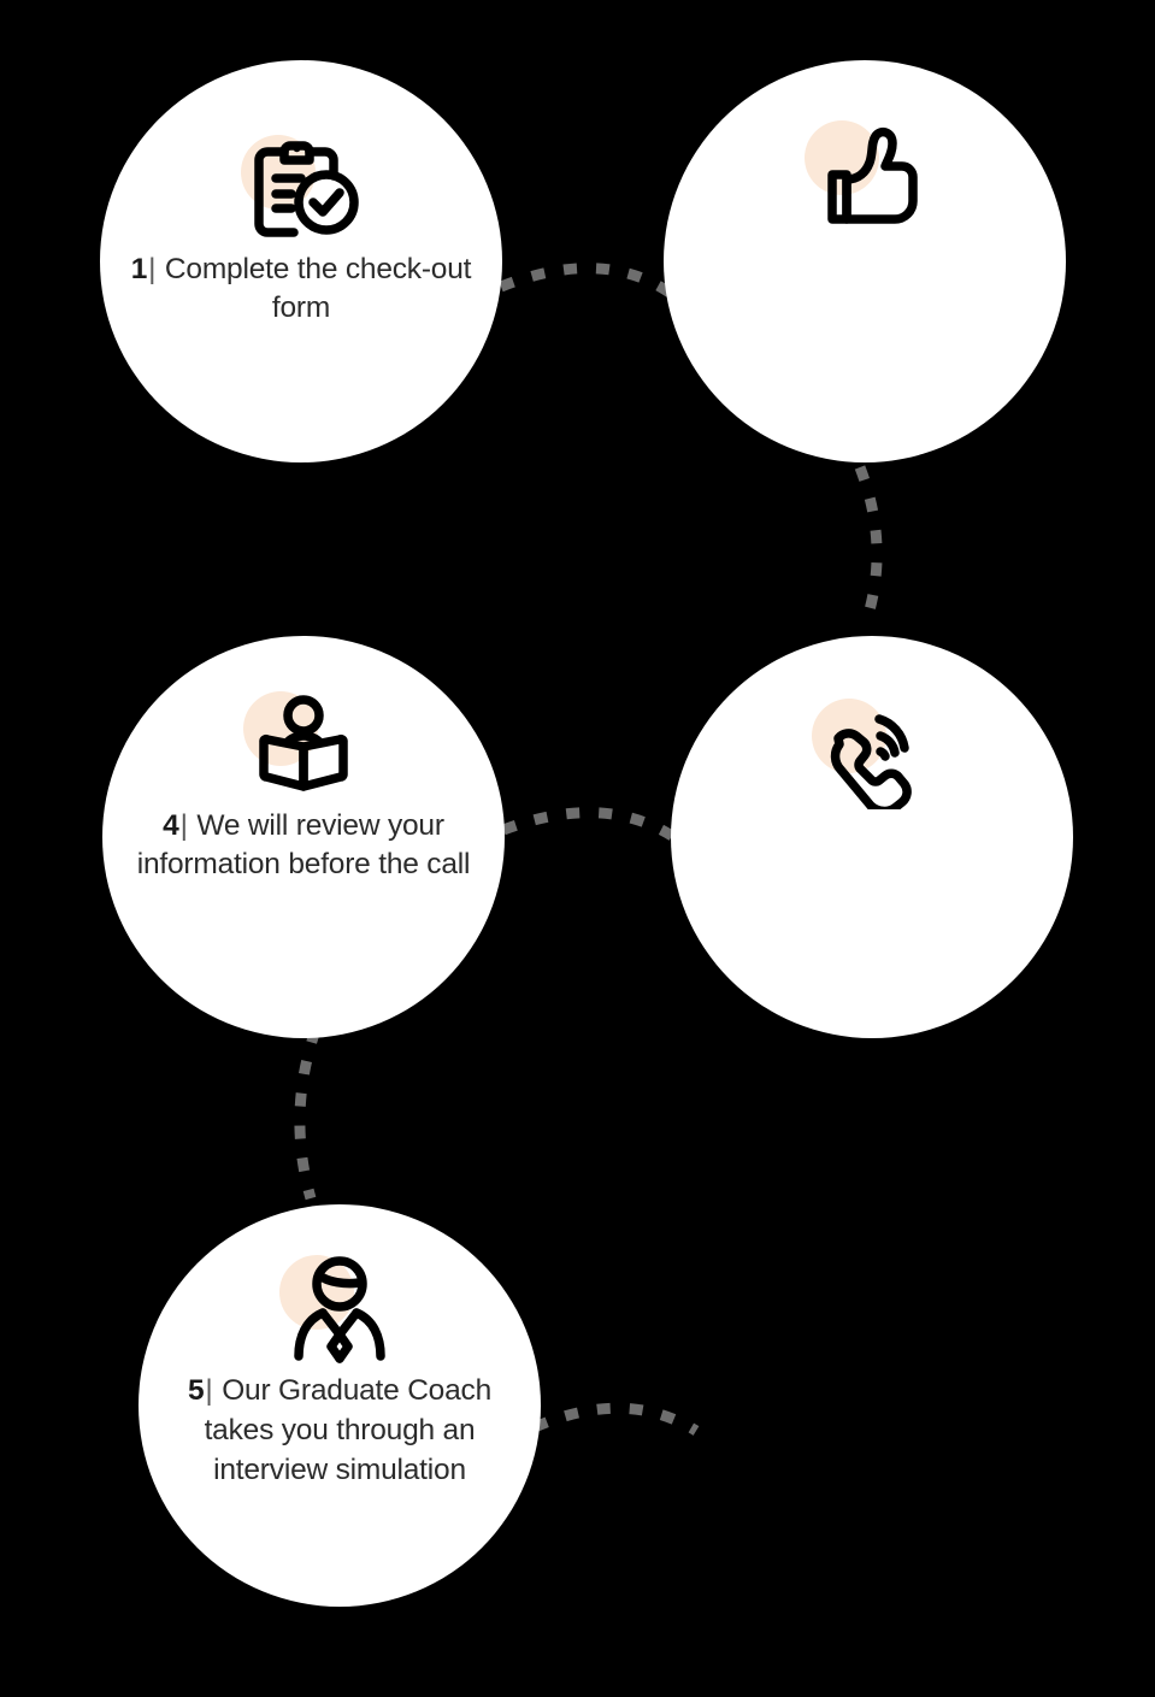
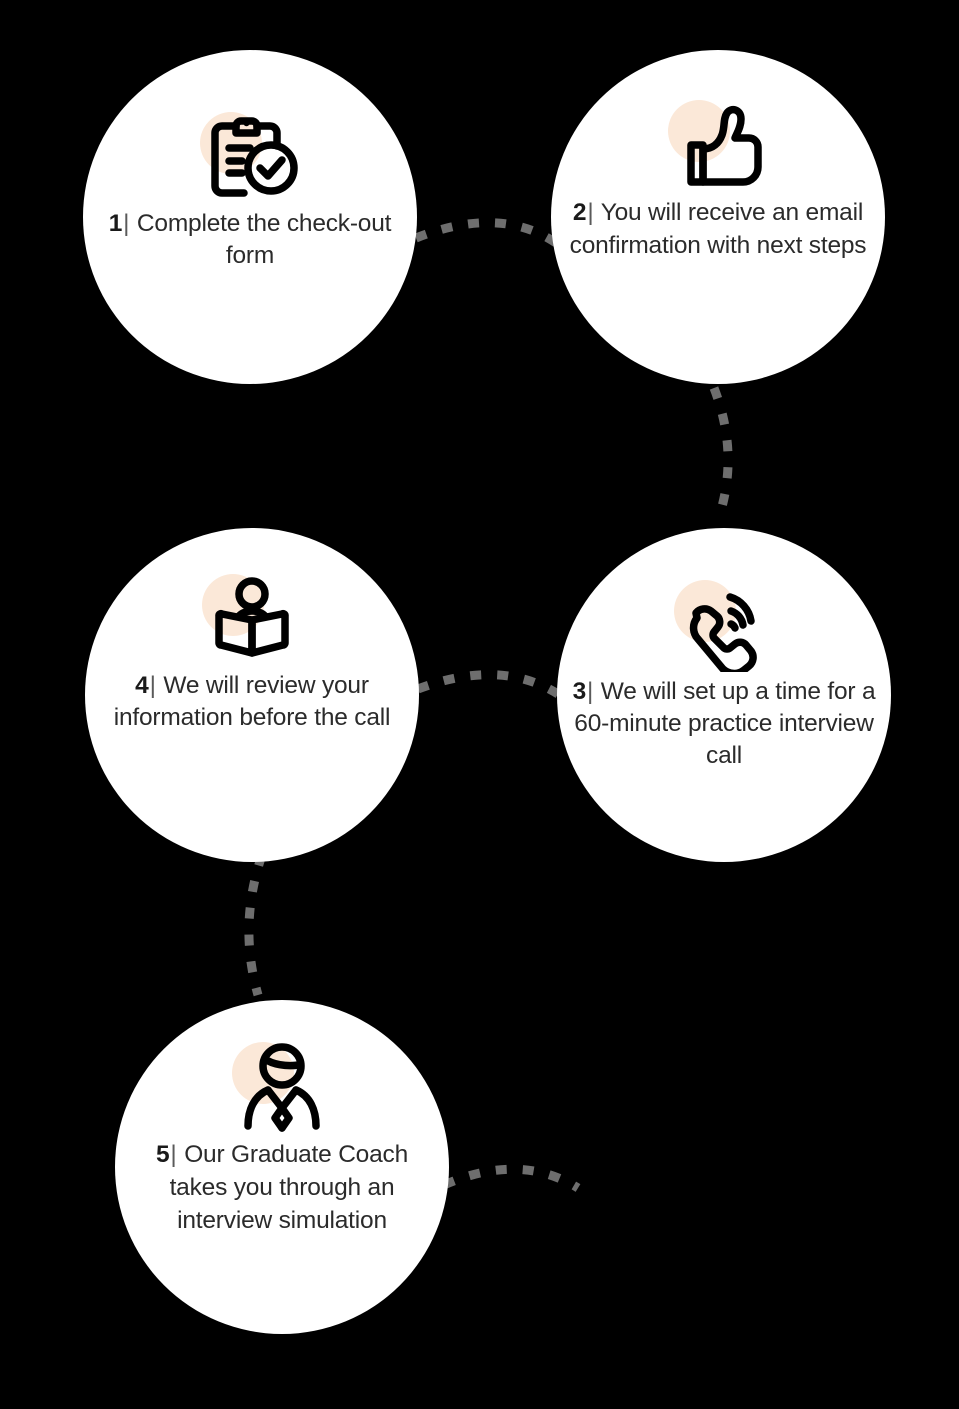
  1| Complete the check-out form
+ 2| You will receive an email confirmation with next steps
+ 3| We will set up a time for a 60-minute practice interview call
  4| We will review your information before the call
  5| Our Graduate Coach takes you through an interview simulation
